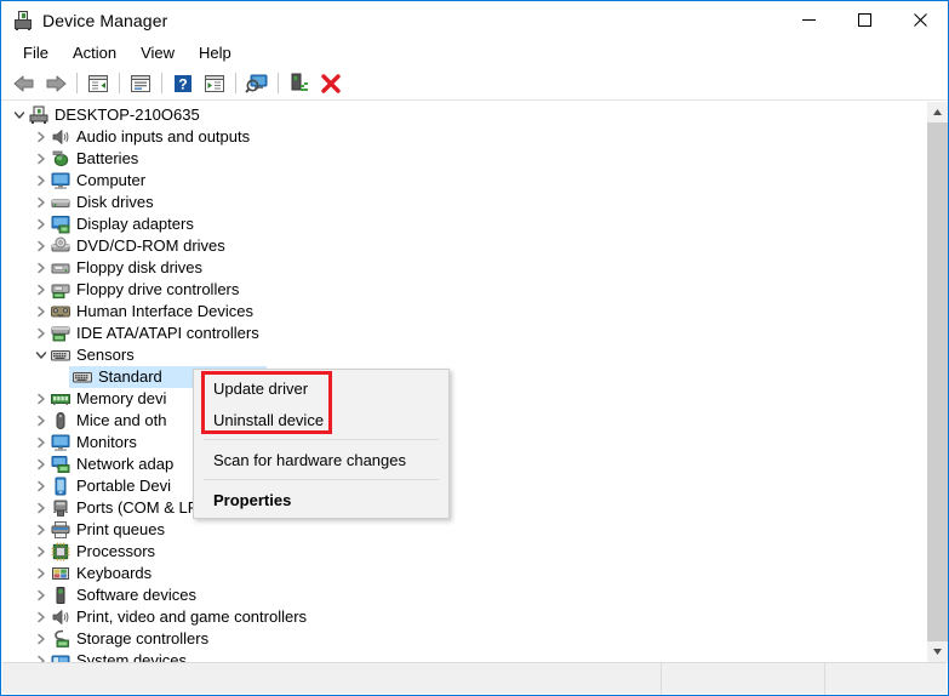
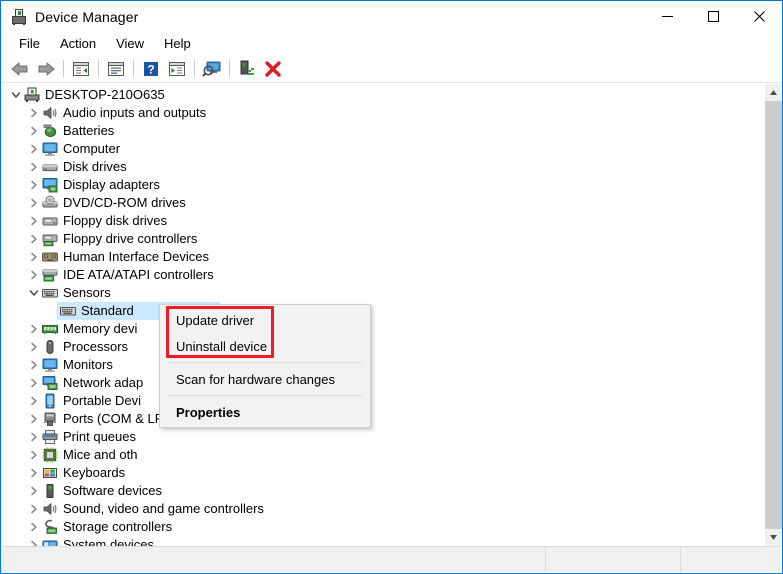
  Device Manager
  File
  Action
  View
  Help
  ?
  DESKTOP-210O635
  Audio inputs and outputs
  Batteries
  Computer
  Disk drives
  Display adapters
  DVD/CD-ROM drives
  Floppy disk drives
  Floppy drive controllers
  Human Interface Devices
  IDE ATA/ATAPI controllers
  Sensors
  Standard
  Memory devi
- Mice and oth
+ Processors
  Monitors
  Network adap
  Portable Devi
  Ports (COM & L
  Print queues
- Processors
+ Mice and oth
  Keyboards
  Software devices
- Print, video and game controllers
+ Sound, video and game controllers
  Storage controllers
  System devices
  Update driver
  Uninstall device
  Scan for hardware changes
  Properties
